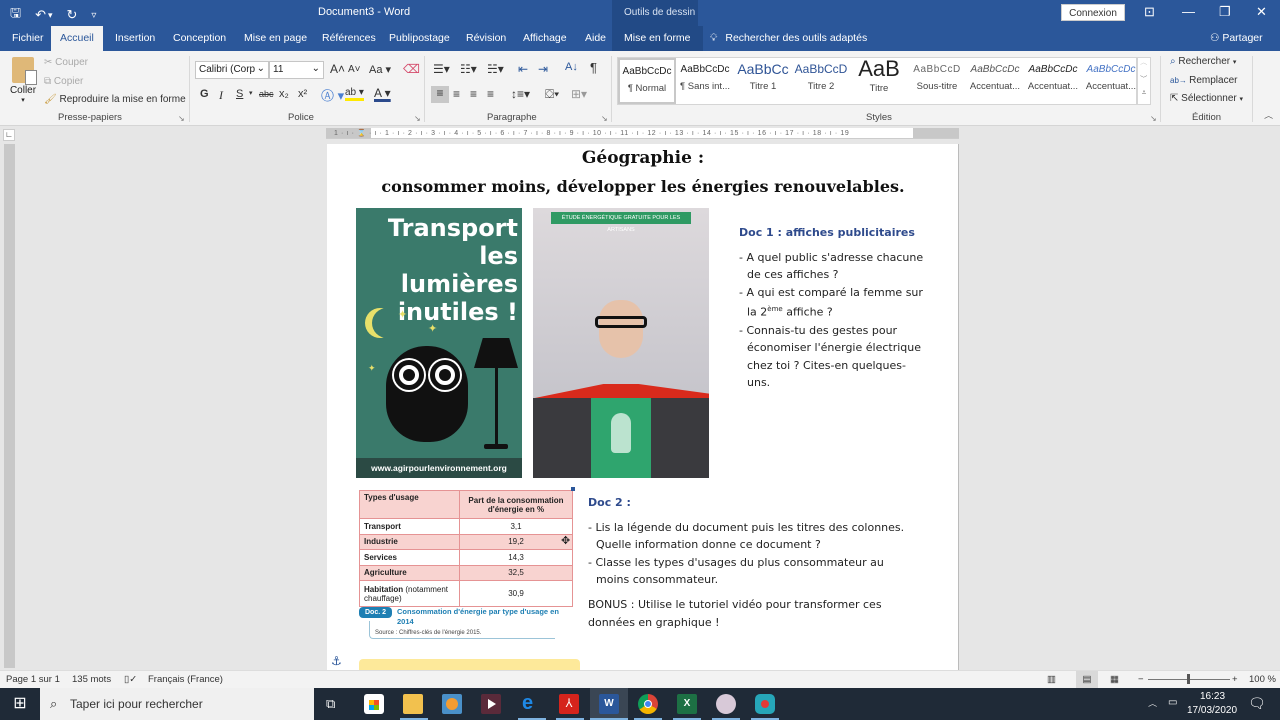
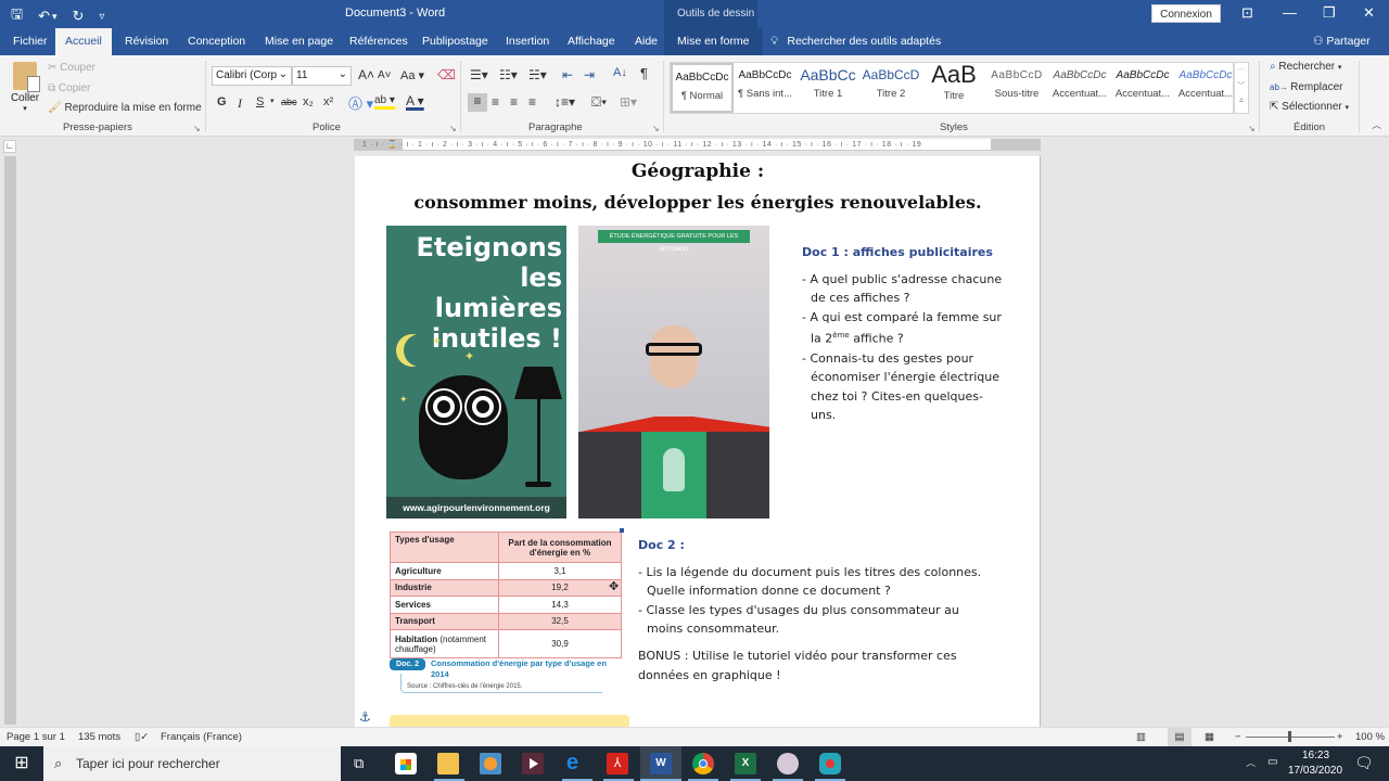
  🖫
  ↶
  ▾
  ↻
  ▿
  Document3 - Word
  Outils de dessin
  Connexion
  ⊡
  —
  ❐
  ✕
  Fichier
  Accueil
- Insertion
+ Révision
  Conception
  Mise en page
  Références
  Publipostage
- Révision
+ Insertion
  Affichage
  Aide
  Mise en forme
  💡︎ Rechercher des outils adaptés
  ⚇ Partager
  Coller
  ✂ Couper
  ⧉ Copier
  🖌︎ Reproduire la mise en forme
  Presse-papiers
  ↘
  Calibri (Corp
  ⌄
  11
  ⌄
  A˄
  A˅
  Aa ▾
  ⌫
  G
  I
  S
  abc
  x₂
  x²
  Ⓐ ▾
  ab ▾
  A ▾
  Police
  ↘
  ☰▾
  ☷▾
  ☵▾
  ⇤
  ⇥
  A↓
  ¶
  ≡
  ≡
  ≡
  ≡
  ↕≡▾
  ⛋▾
  ⊞▾
  Paragraphe
  ↘
  AaBbCcDc
  ¶ Normal
  AaBbCcDc
  ¶ Sans int...
  AaBbCc
  Titre 1
  AaBbCcD
  Titre 2
  AaB
  Titre
  AaBbCcD
  Sous-titre
  AaBbCcDc
  Accentuat...
  AaBbCcDc
  Accentuat...
  AaBbCcDc
  Accentuat...
  ︿
  ﹀
  ⩡
  Styles
  ↘
  ⌕ Rechercher
  ab→ Remplacer
  ⇱ Sélectionner
  Édition
  ︿
  ∟
  Géographie :
  consommer moins, développer les énergies renouvelables.
- Transport les lumières inutiles !
+ Eteignons les lumières inutiles !
  ✦
  ✦
  ✦
  www.agirpourlenvironnement.org
  Doc 1 : affiches publicitaires
  - A quel public s'adresse chacune de ces affiches ?
  - A qui est comparé la femme sur la 2ème affiche ?
  - Connais-tu des gestes pour économiser l'énergie électrique chez toi ? Cites-en quelques-uns.
  Types d'usage	Part de la consommation d'énergie en %
- Transport	3,1
+ Agriculture	3,1
  Industrie	19,2
  Services	14,3
- Agriculture	32,5
+ Transport	32,5
  Habitation (notamment chauffage)	30,9
  Consommation d'énergie par type d'usage en 2014
  ✥
  Doc 2 :
  - Lis la légende du document puis les titres des colonnes. Quelle information donne ce document ?
  - Classe les types d'usages du plus consommateur au moins consommateur.
  BONUS : Utilise le tutoriel vidéo pour transformer ces données en graphique !
  ⚓︎
  Page 1 sur 1
  135 mots
  ▯✓
  Français (France)
  ▥
  ▤
  ▦
  −
  +
  100 %
  ⊞
  ⌕
  Taper ici pour rechercher
  ⧉
  e
  ⅄
  W
  X
  ︿
  ▭
  16:23
  17/03/2020
  🗨︎
